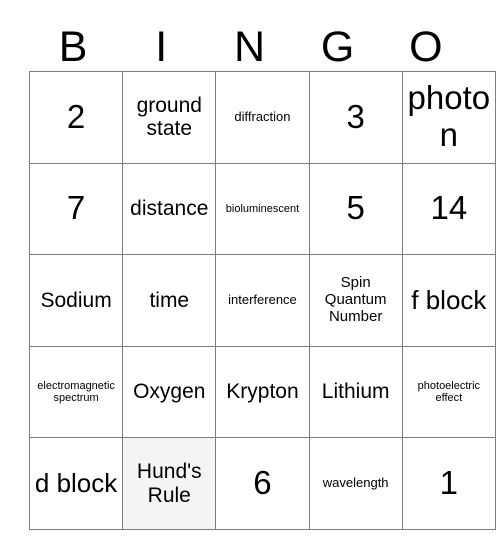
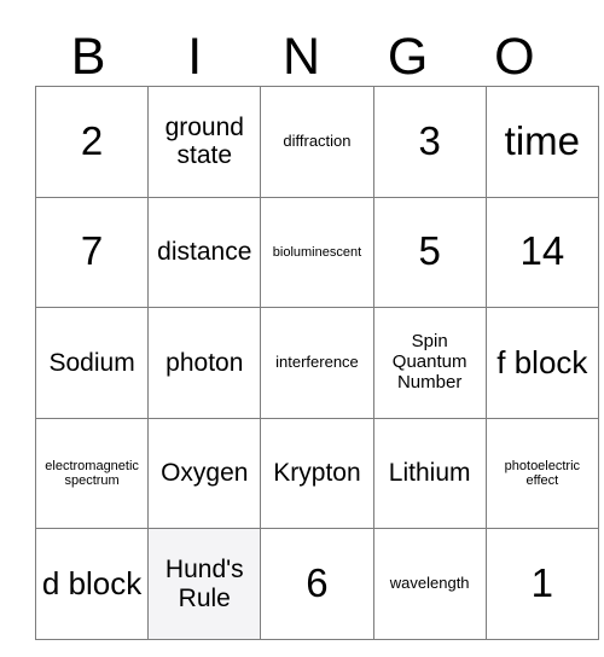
  B
  I
  N
  G
  O
- 2	ground state	diffraction	3	photon
+ 2	ground state	diffraction	3	time
  7	distance	bioluminescent	5	14
- Sodium	time	interference	Spin Quantum Number	f block
+ Sodium	photon	interference	Spin Quantum Number	f block
  electromagnetic spectrum	Oxygen	Krypton	Lithium	photoelectric effect
  d block	Hund's Rule	6	wavelength	1
